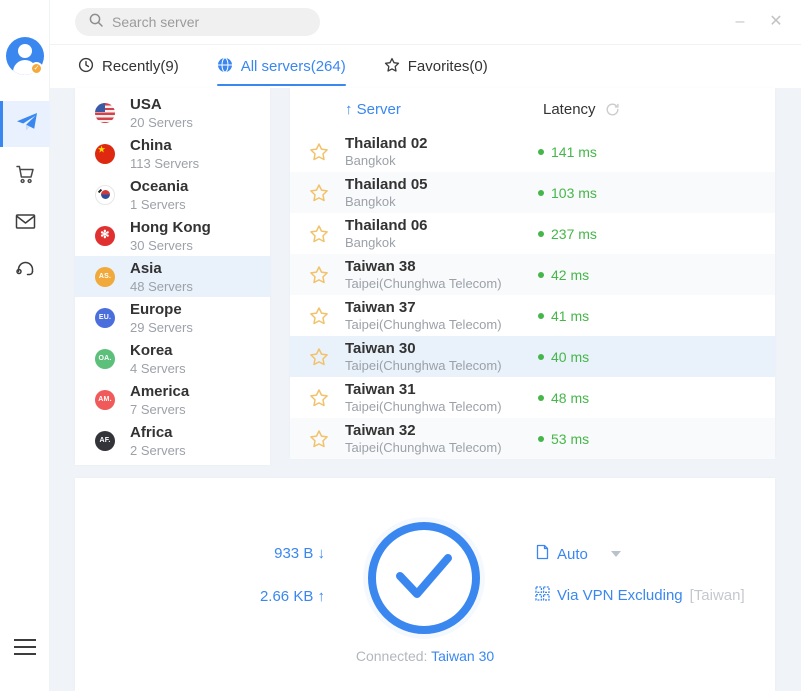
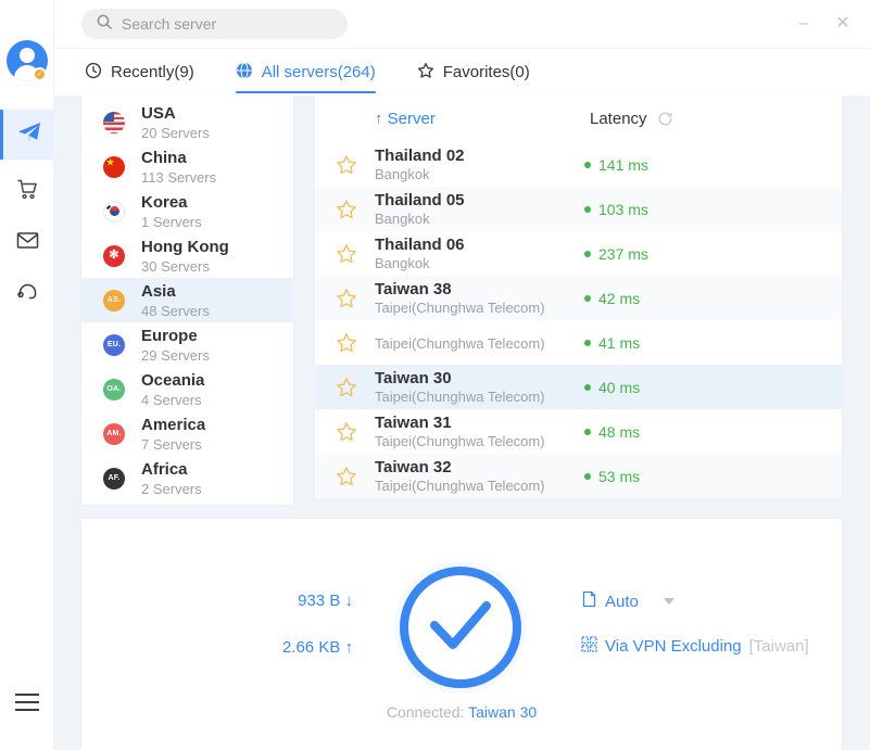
  Search server
  –
  ✕
  Recently(9)
  All servers(264)
  Favorites(0)
  USA
  20 Servers
  China
  113 Servers
- Oceania
+ Korea
  1 Servers
  Hong Kong
  30 Servers
  Asia
  48 Servers
  Europe
  29 Servers
- Korea
+ Oceania
  4 Servers
  America
  7 Servers
  Africa
  2 Servers
  ↑ Server
  Latency
  Thailand 02
  Bangkok
  141 ms
  Thailand 05
  Bangkok
  103 ms
  Thailand 06
  Bangkok
  237 ms
  Taiwan 38
  Taipei(Chunghwa Telecom)
  42 ms
- Taiwan 37
  Taipei(Chunghwa Telecom)
  41 ms
  Taiwan 30
  Taipei(Chunghwa Telecom)
  40 ms
  Taiwan 31
  Taipei(Chunghwa Telecom)
  48 ms
  Taiwan 32
  Taipei(Chunghwa Telecom)
  53 ms
  933 B ↓
  2.66 KB ↑
  Auto
  Via VPN Excluding
  [Taiwan]
  Connected: Taiwan 30
